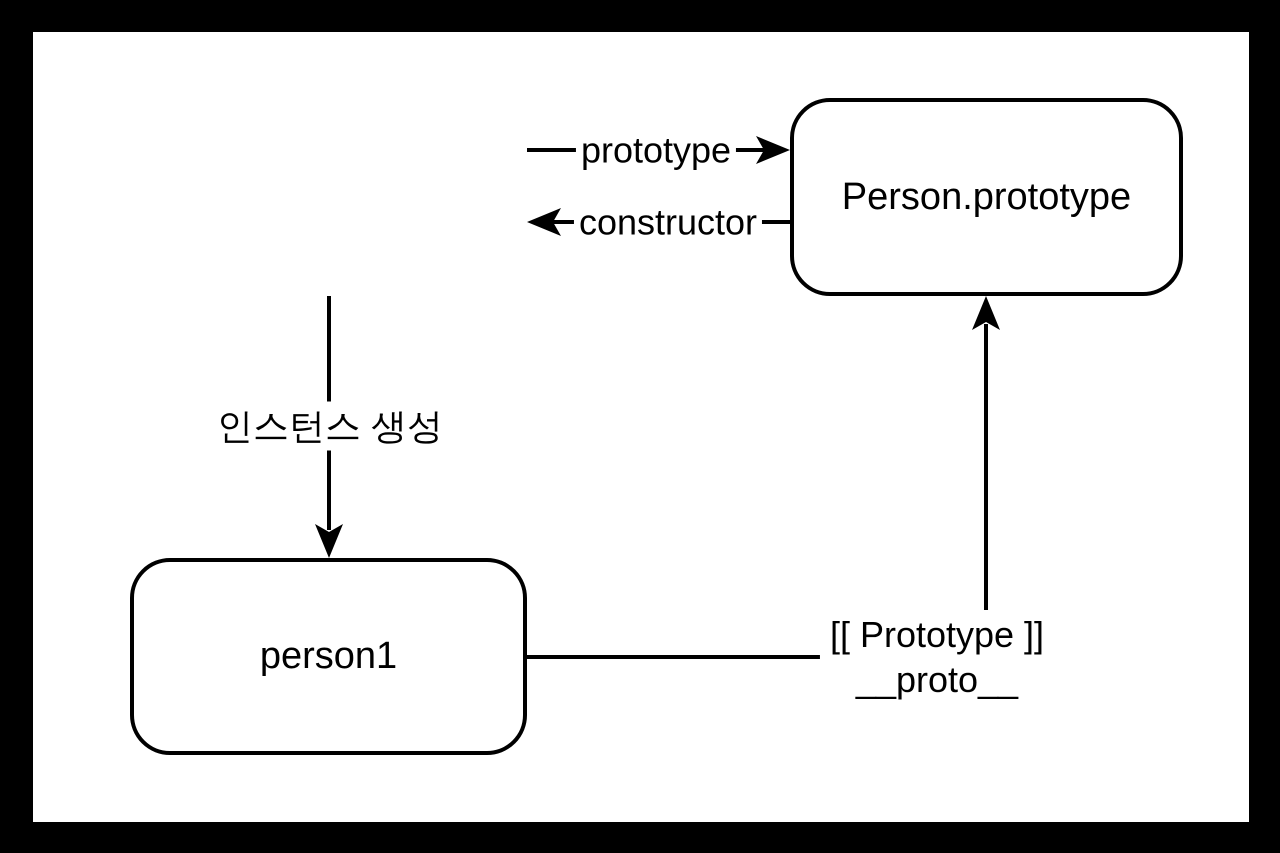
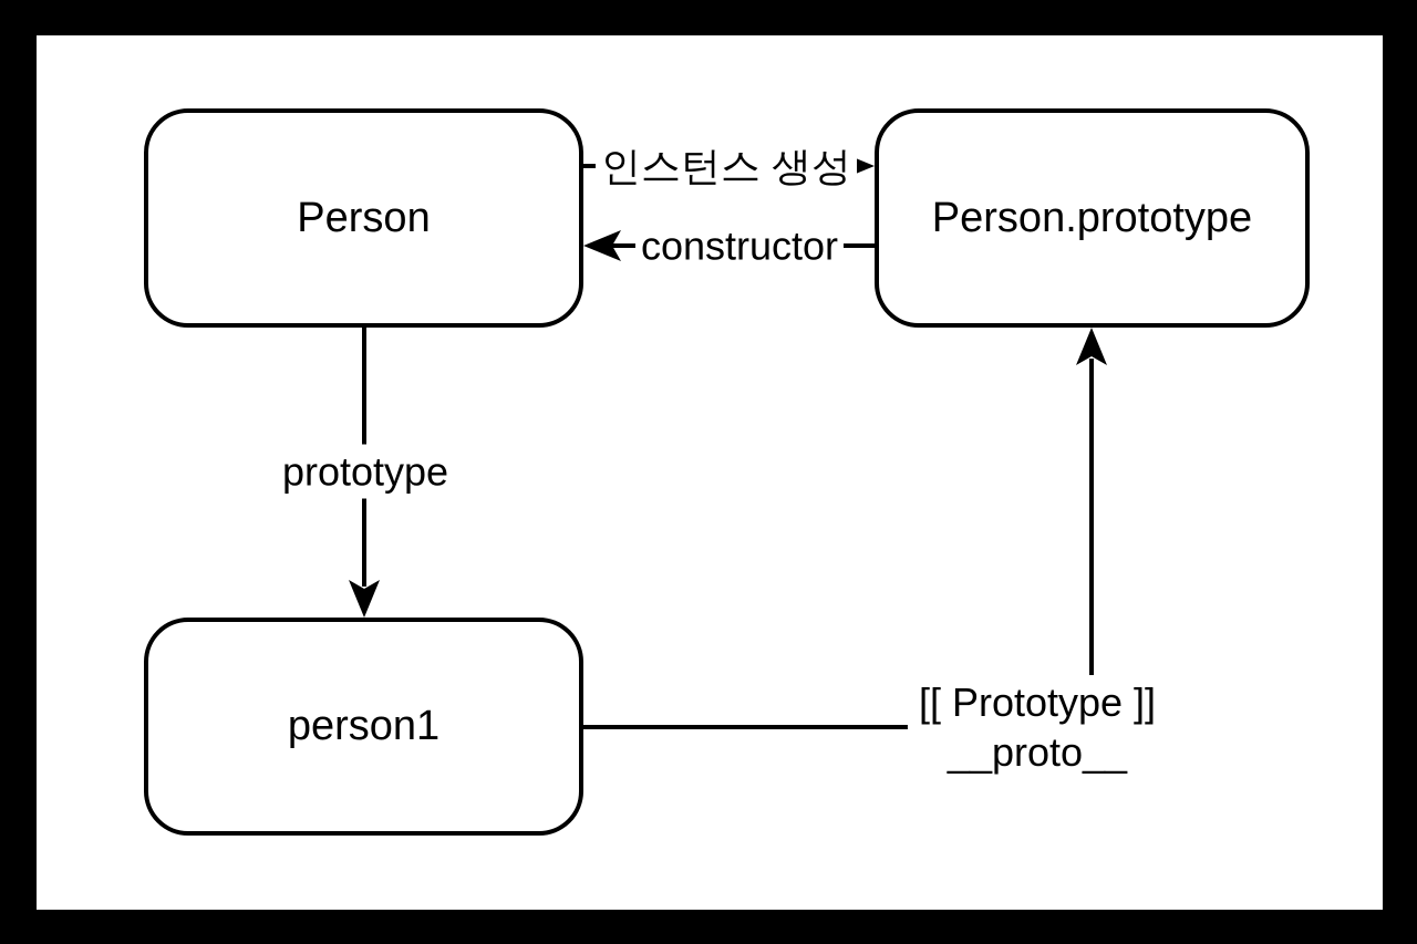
+ Person
  Person.prototype
  person1
- prototype
+ 인스턴스 생성
  constructor
- 인스턴스 생성
+ prototype
  [[ Prototype ]]
  __proto__
